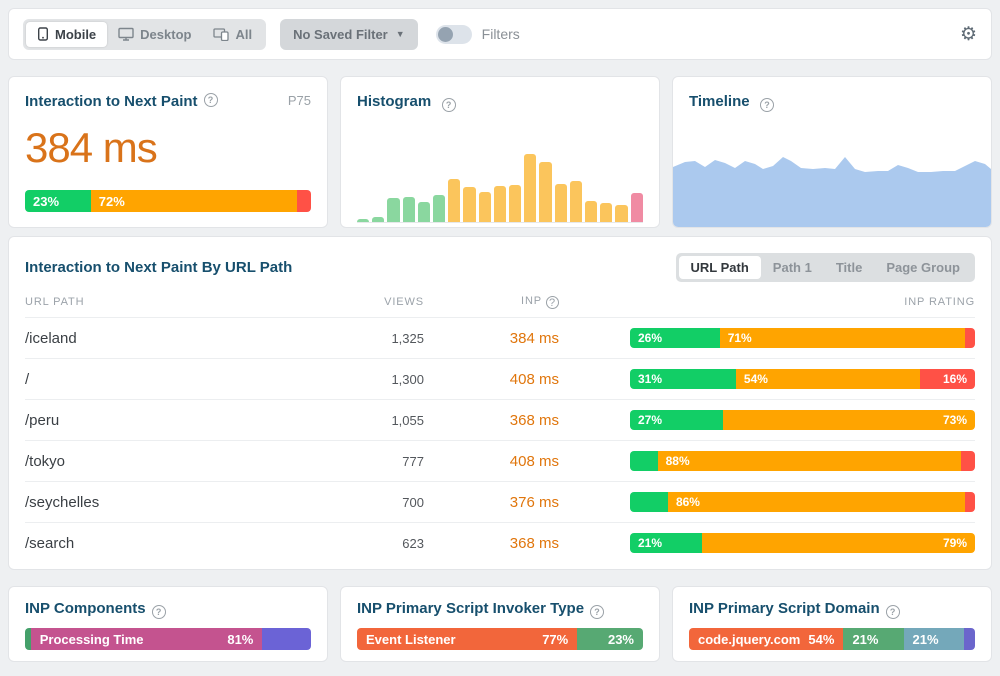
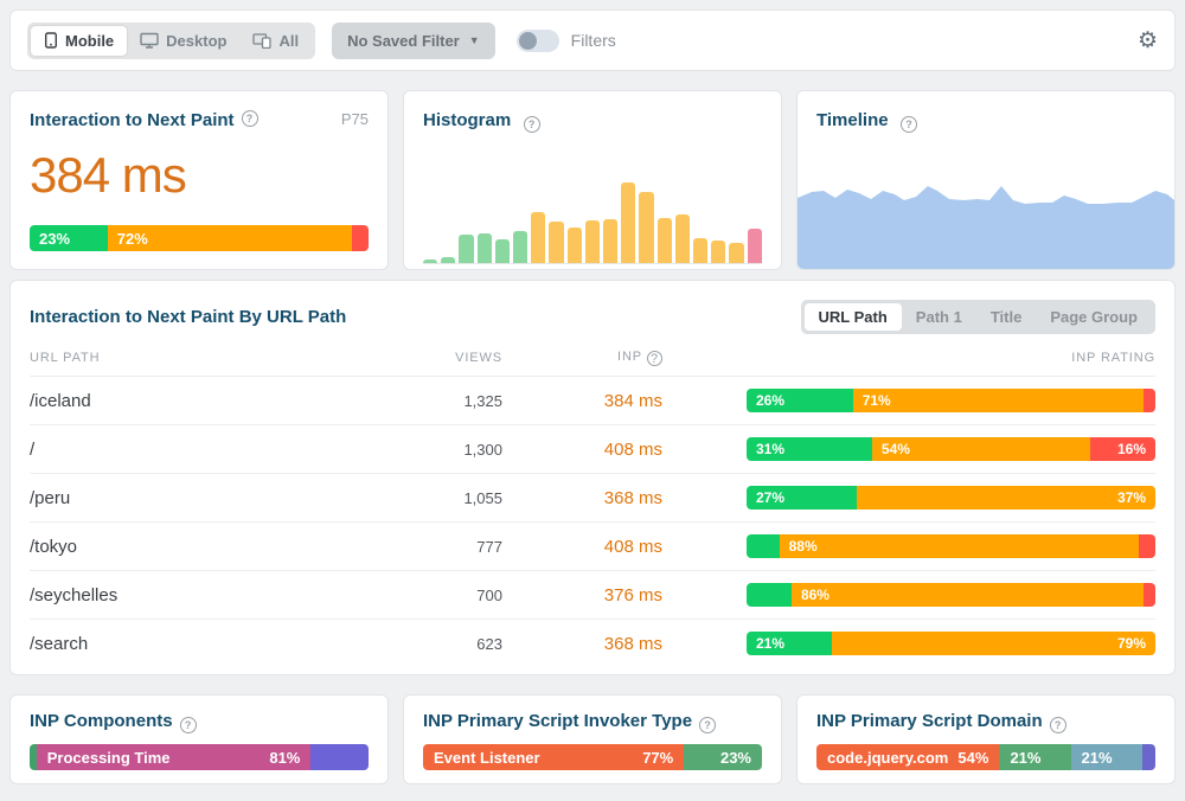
  Mobile
  Desktop
  All
  No Saved Filter
  ▼
  Filters
  ⚙
  Interaction to Next Paint
  ?
  P75
  384 ms
  23%
  72%
  Histogram ?
  Timeline ?
  Interaction to Next Paint By URL Path
  URL Path
  Path 1
  Title
  Page Group
  URL PATH
  VIEWS
  INP ?
  INP RATING
  /iceland
  1,325
  384 ms
  26%
  71%
  /
  1,300
  408 ms
  31%
  54%
  16%
  /peru
  1,055
  368 ms
  27%
- 73%
+ 37%
  /tokyo
  777
  408 ms
  88%
  /seychelles
  700
  376 ms
  86%
  /search
  623
  368 ms
  21%
  79%
  INP Components ?
  Processing Time
  81%
  INP Primary Script Invoker Type ?
  Event Listener
  77%
  23%
  INP Primary Script Domain ?
  code.jquery.com
  54%
  21%
  21%
